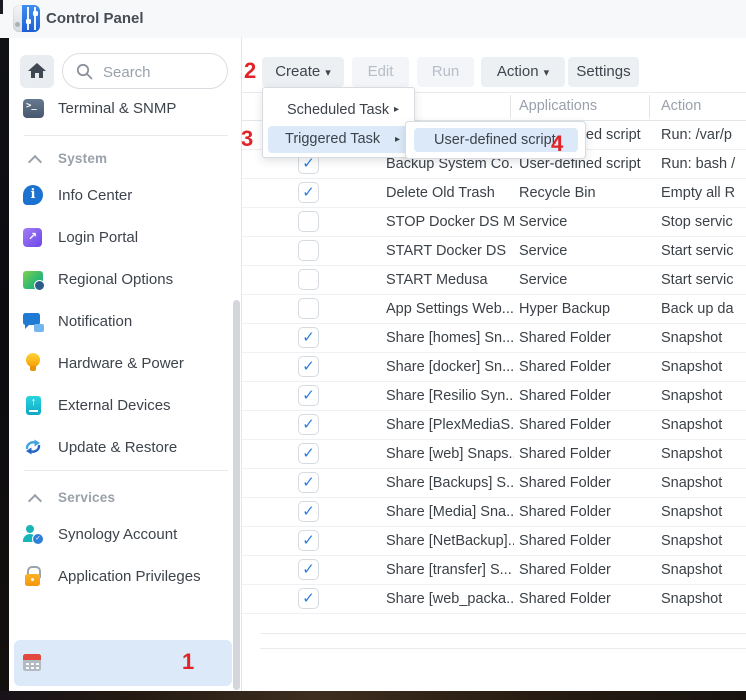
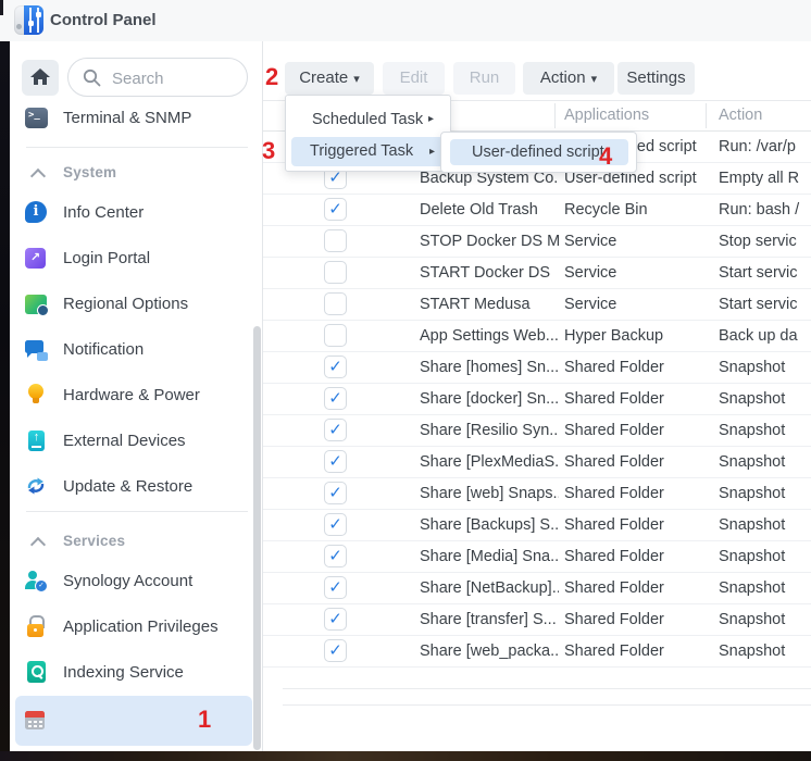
  Control Panel
  Search
  >_
  Terminal & SNMP
  System
  i
  Info Center
  ↗
  Login Portal
  Regional Options
  Notification
  Hardware & Power
  ↑
  External Devices
  Update & Restore
  Services
  Synology Account
  Application Privileges
+ Indexing Service
  Create ▾
  Edit
  Run
  Action ▾
  Settings
  Applications
  Action
  Run: /var/p
  ✓
  Backup System Co.
  User-defined script
- Run: bash /
+ Empty all R
  ✓
  Delete Old Trash
  Recycle Bin
- Empty all R
+ Run: bash /
  STOP Docker DS M
  Service
  Stop servic
  START Docker DS
  Service
  Start servic
  START Medusa
  Service
  Start servic
  App Settings Web...
  Hyper Backup
  Back up da
  ✓
  Share [homes] Sn...
  Shared Folder
  Snapshot
  ✓
  Share [docker] Sn...
  Shared Folder
  Snapshot
  ✓
  Share [Resilio Syn..
  Shared Folder
  Snapshot
  ✓
  Share [PlexMediaS.
  Shared Folder
  Snapshot
  ✓
  Share [web] Snaps.
  Shared Folder
  Snapshot
  ✓
  Share [Backups] S..
  Shared Folder
  Snapshot
  ✓
  Share [Media] Sna..
  Shared Folder
  Snapshot
  ✓
  Share [NetBackup]..
  Shared Folder
  Snapshot
  ✓
  Share [transfer] S...
  Shared Folder
  Snapshot
  ✓
  Share [web_packa..
  Shared Folder
  Snapshot
  Scheduled Task
  ▸
  Triggered Task
  ▸
  User-defined script
  1
  2
  3
  4
